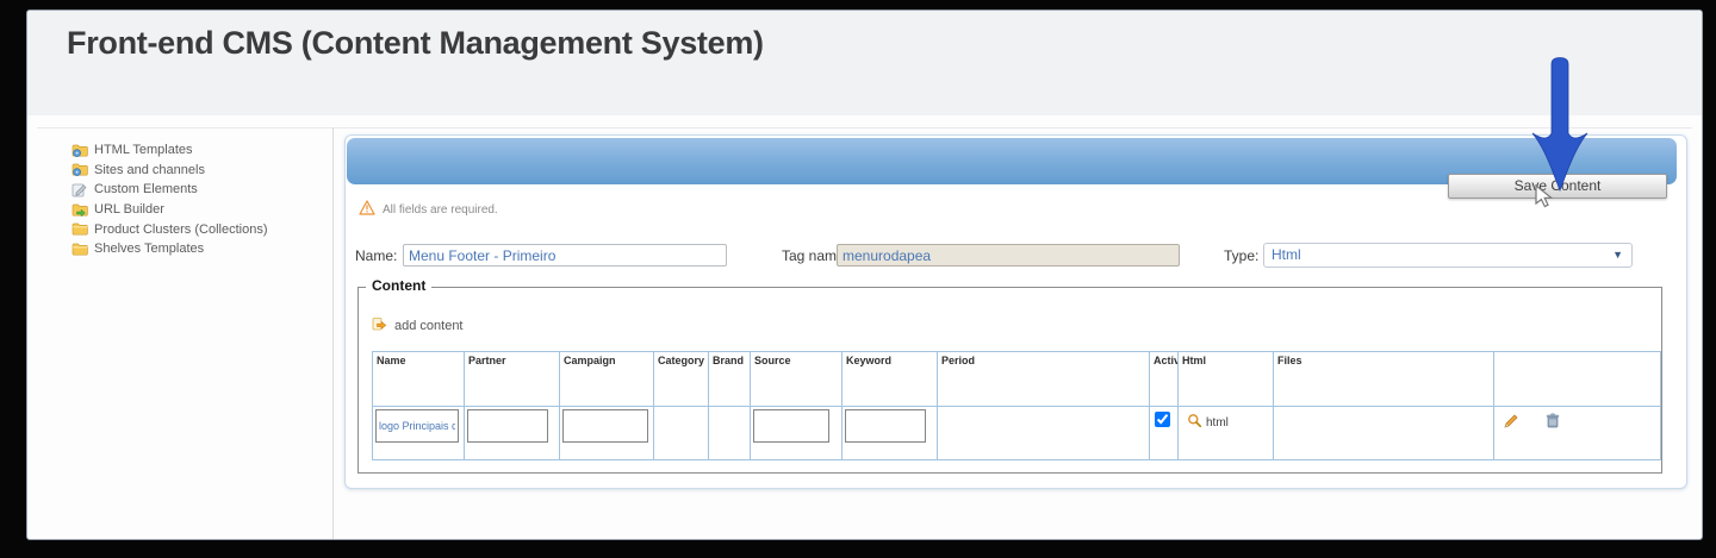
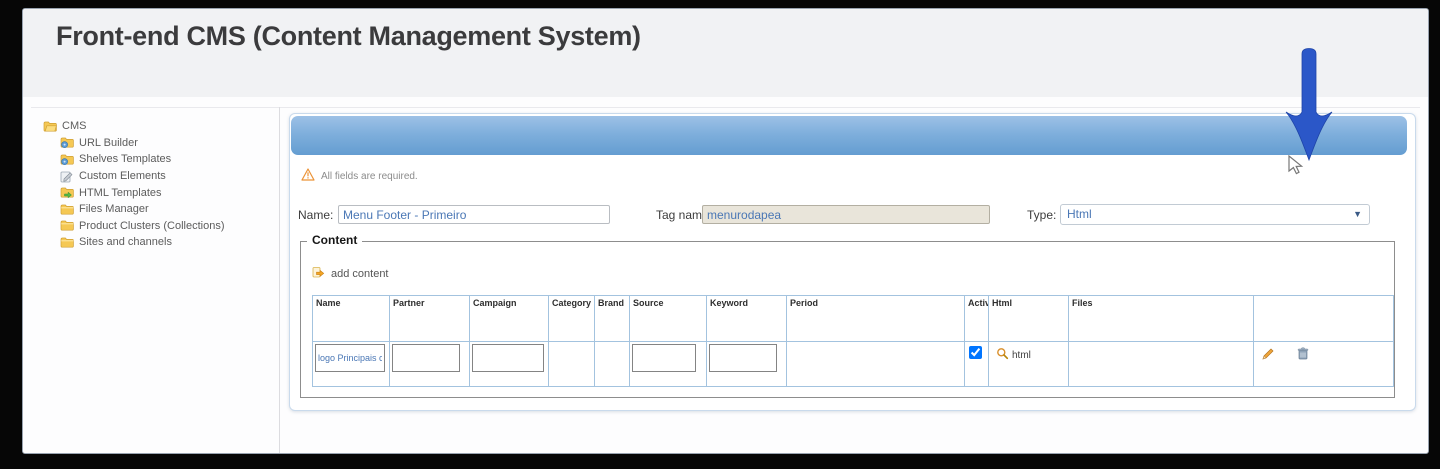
  Front-end CMS (Content Management System)
+ CMS
- HTML Templates
+ URL Builder
- Sites and channels
+ Shelves Templates
  Custom Elements
- URL Builder
+ HTML Templates
+ Files Manager
  Product Clusters (Collections)
- Shelves Templates
+ Sites and channels
- Save Content
  All fields are required.
  Name:
  Menu Footer - Primeiro
  Tag nam
  menurodapea
  Type:
  Html
  ▼
  Content
  add content
  Name	Partner	Campaign	Category	Brand	Source	Keyword	Period	Activ	Html	Files
  logo Principais c									html
